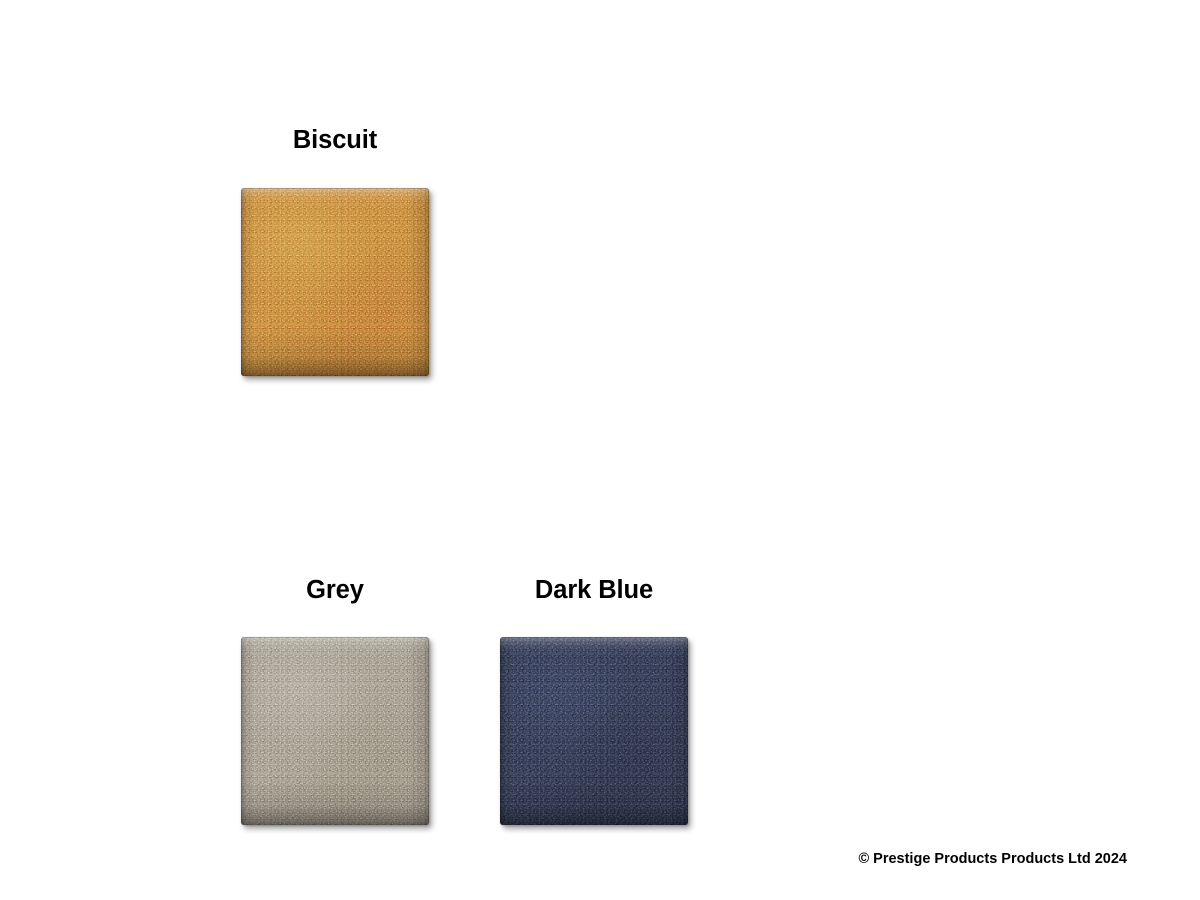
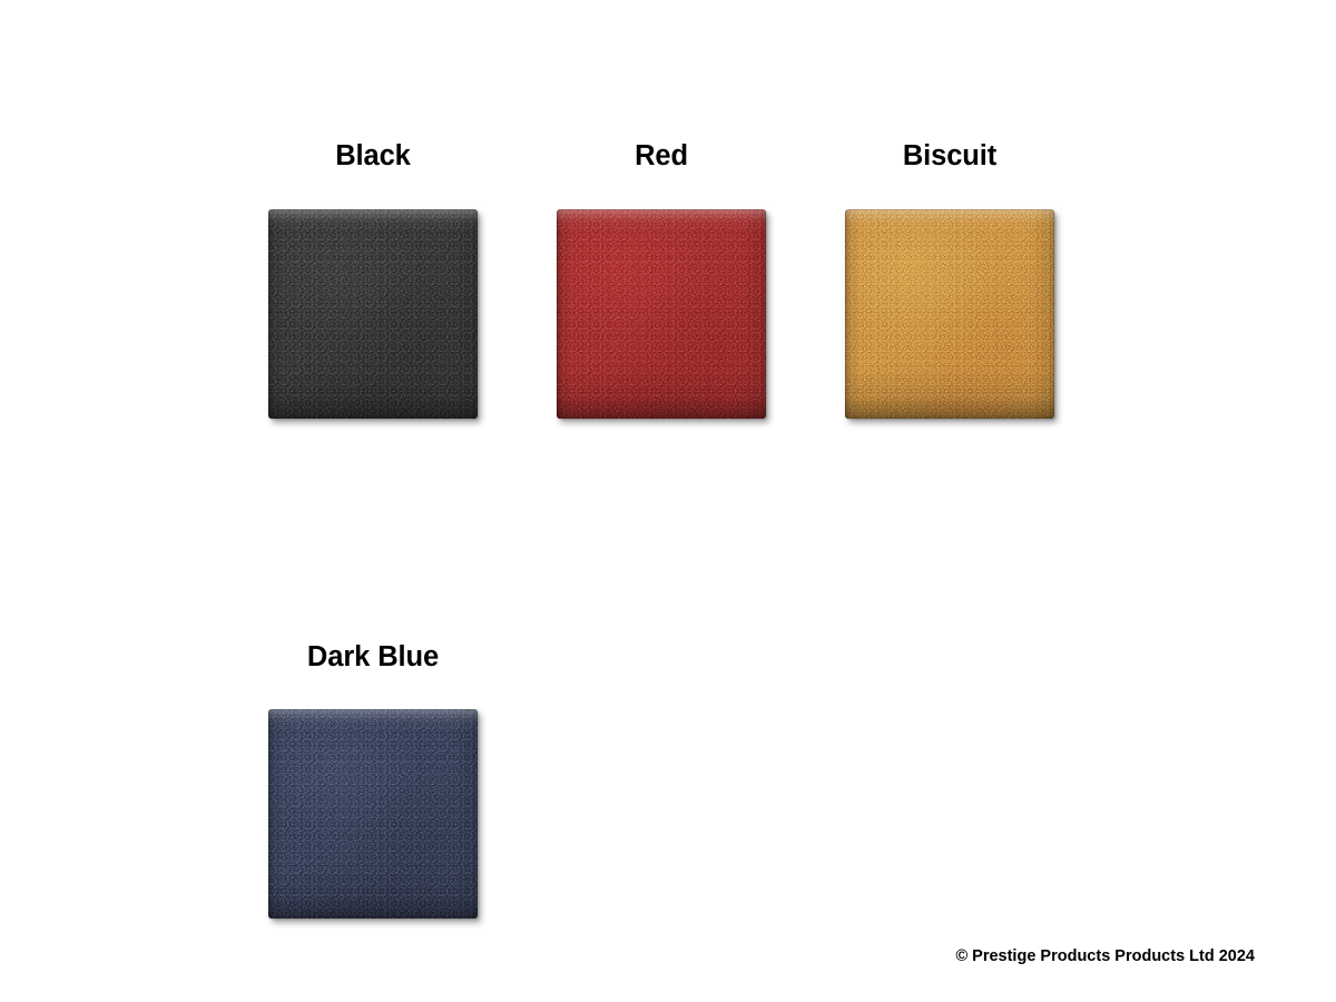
+ Black
+ Red
  Biscuit
- Grey
  Dark Blue
  © Prestige Products Products Ltd 2024
